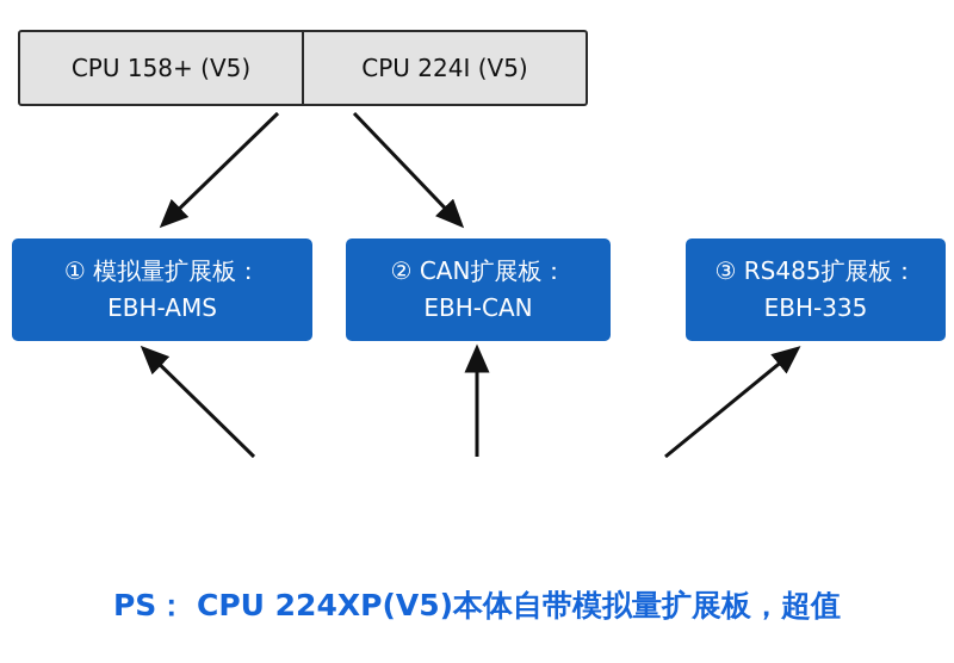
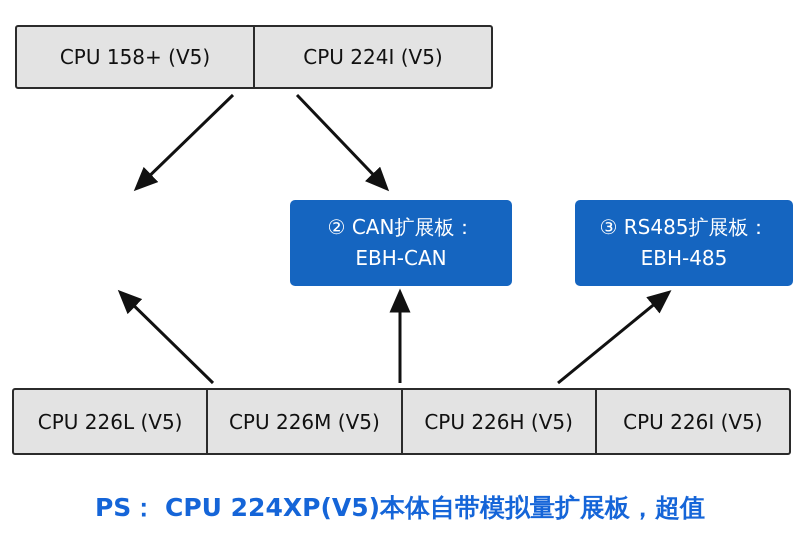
  CPU 158+ (V5)
  CPU 224I (V5)
- ① 模拟量扩展板：
- EBH-AMS
  ② CAN扩展板：
  EBH-CAN
  ③ RS485扩展板：
- EBH-335
+ EBH-485
+ CPU 226L (V5)
+ CPU 226M (V5)
+ CPU 226H (V5)
+ CPU 226I (V5)
  PS： CPU 224XP(V5)本体自带模拟量扩展板，超值
